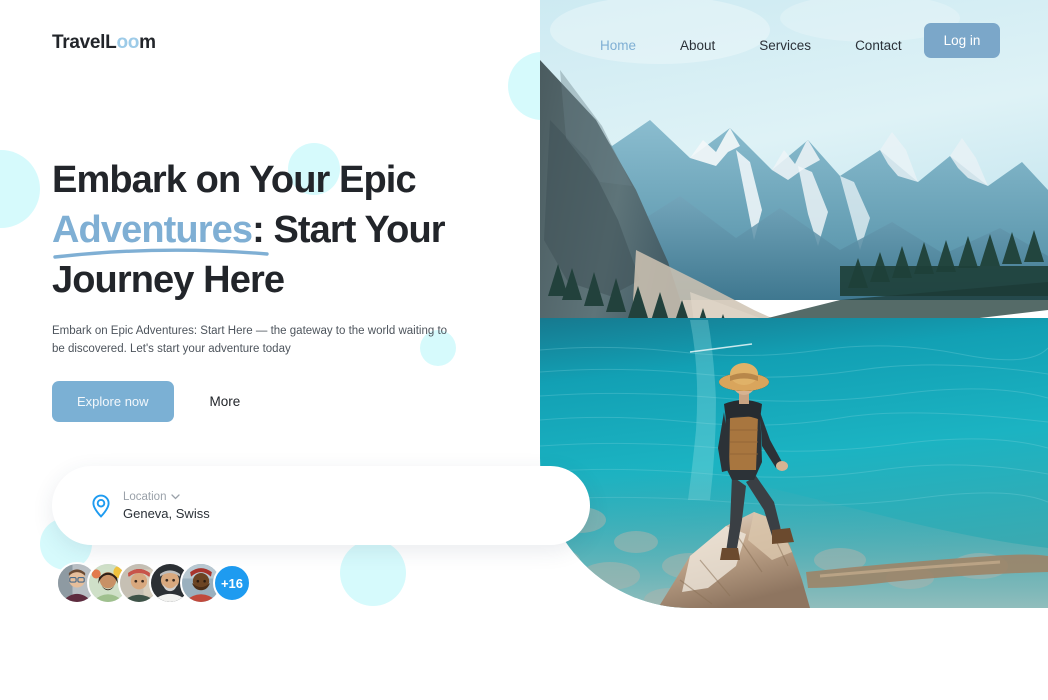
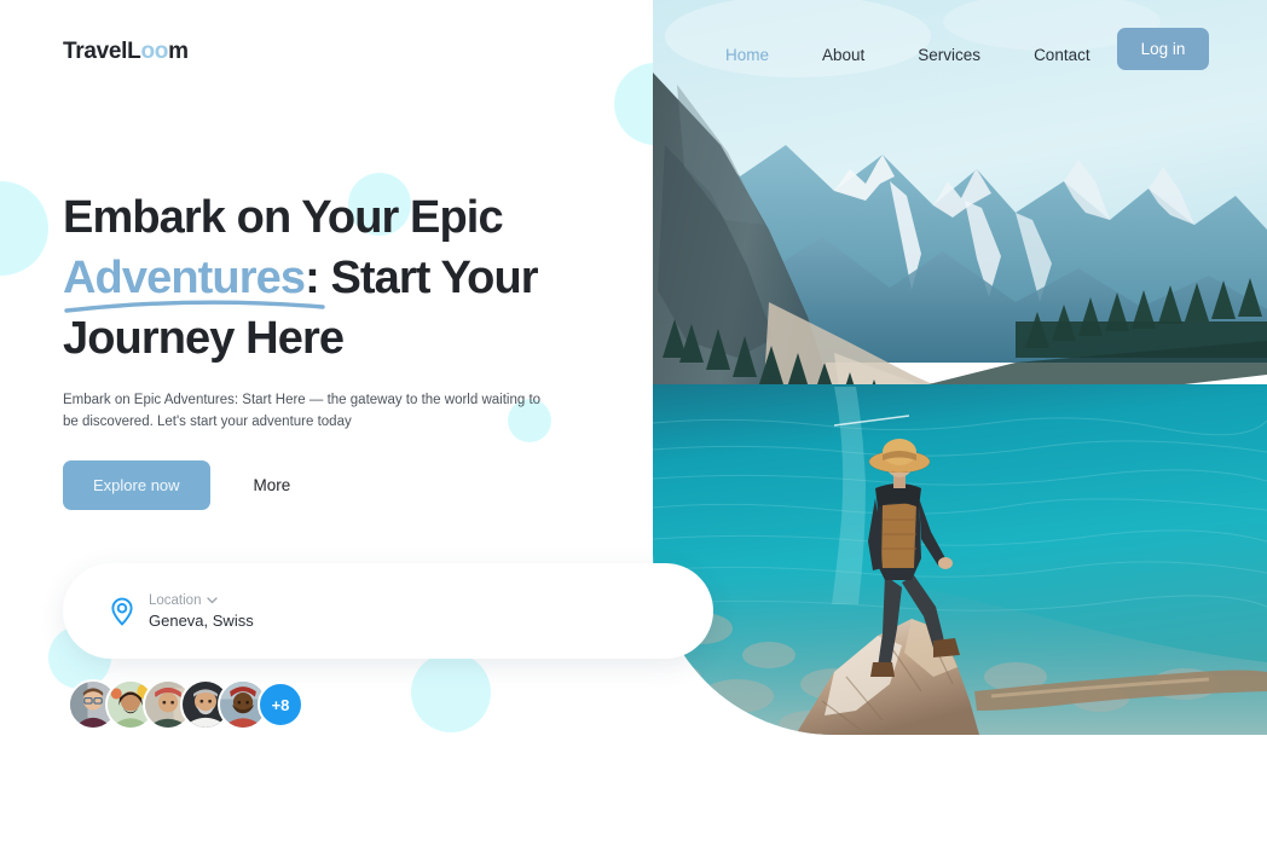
  TravelLoom
  Home
  About
  Services
  Contact
  Log in
  Embark on Your Epic
  Adventures: Start Your
  Journey Here
  Embark on Epic Adventures: Start Here — the gateway to the world waiting to be discovered. Let's start your adventure today
  Explore now
  More
  Location
  Geneva, Swiss
- +16
+ +8
